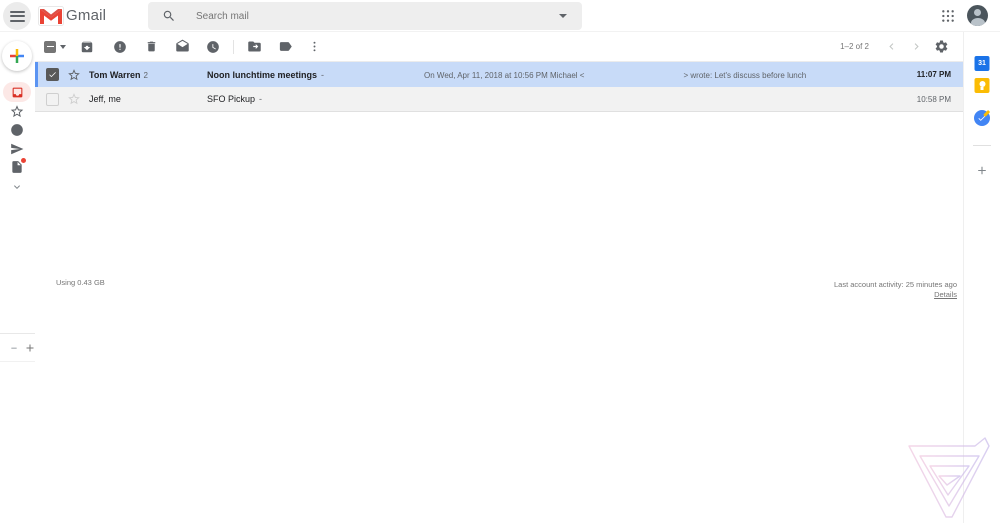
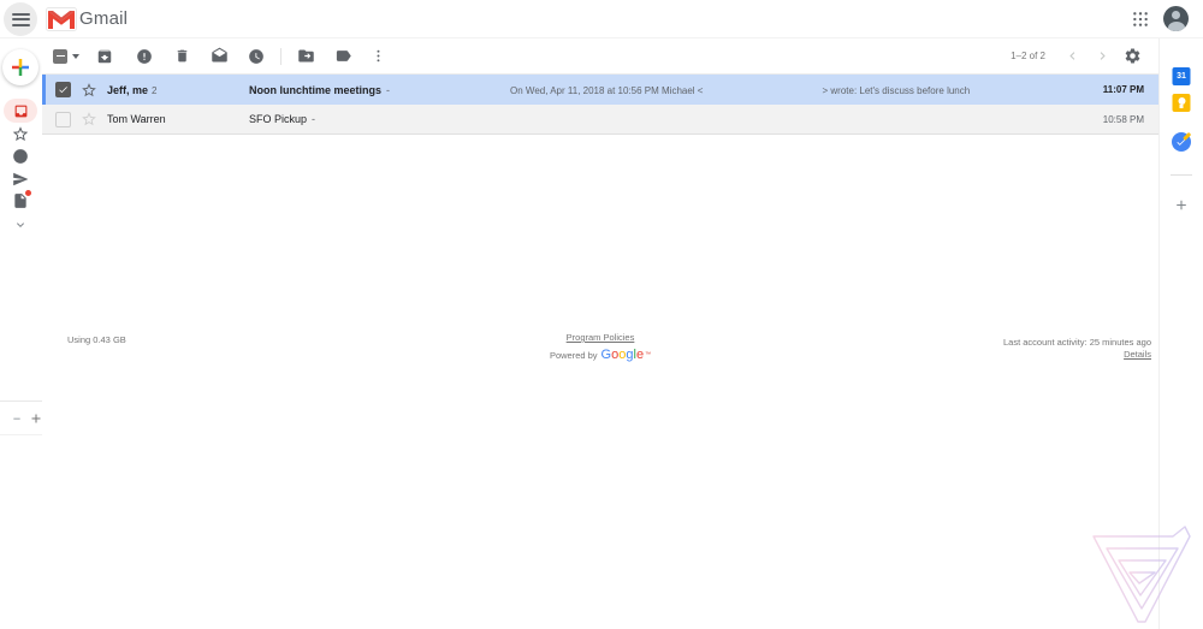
  Gmail
- Search mail
  1–2 of 2
- Tom Warren 2
+ Jeff, me 2
  Noon lunchtime meetings
  -
  On Wed, Apr 11, 2018 at 10:56 PM Michael <
  > wrote: Let's discuss before lunch
  11:07 PM
- Jeff, me
+ Tom Warren
  SFO Pickup
  -
  10:58 PM
  Using 0.43 GB
+ Program Policies
+ Powered by
+ Google
  Last account activity: 25 minutes ago
  Details
